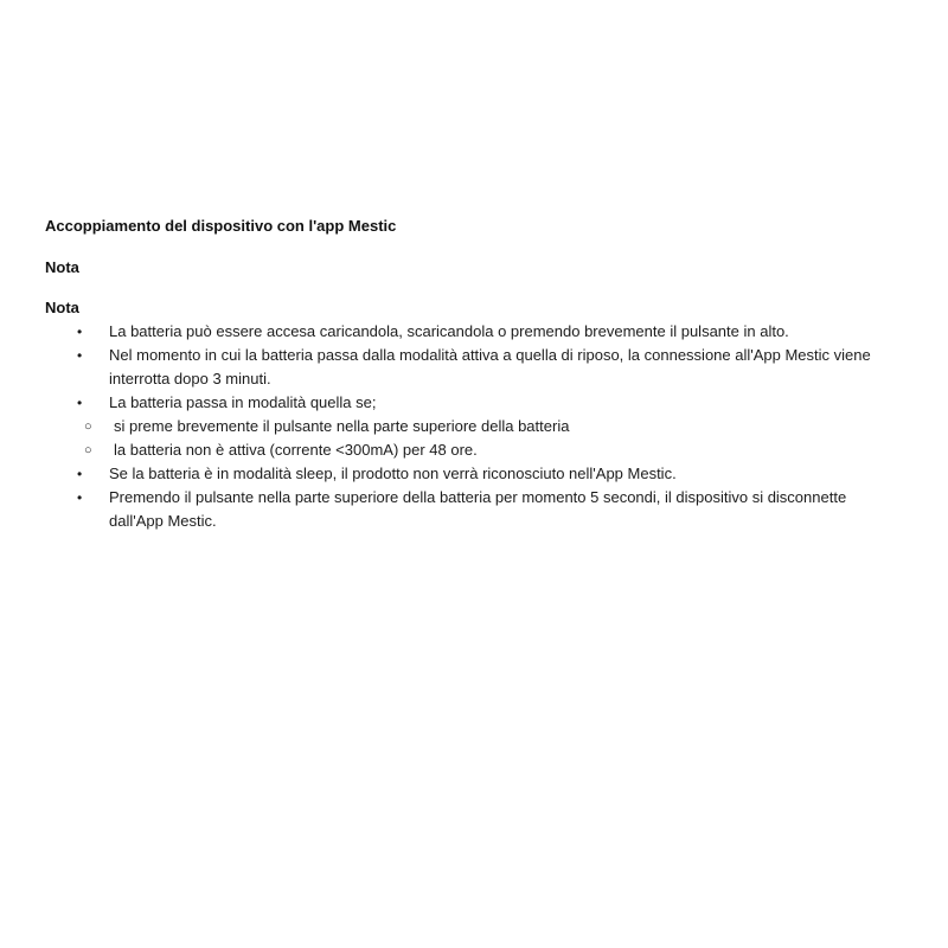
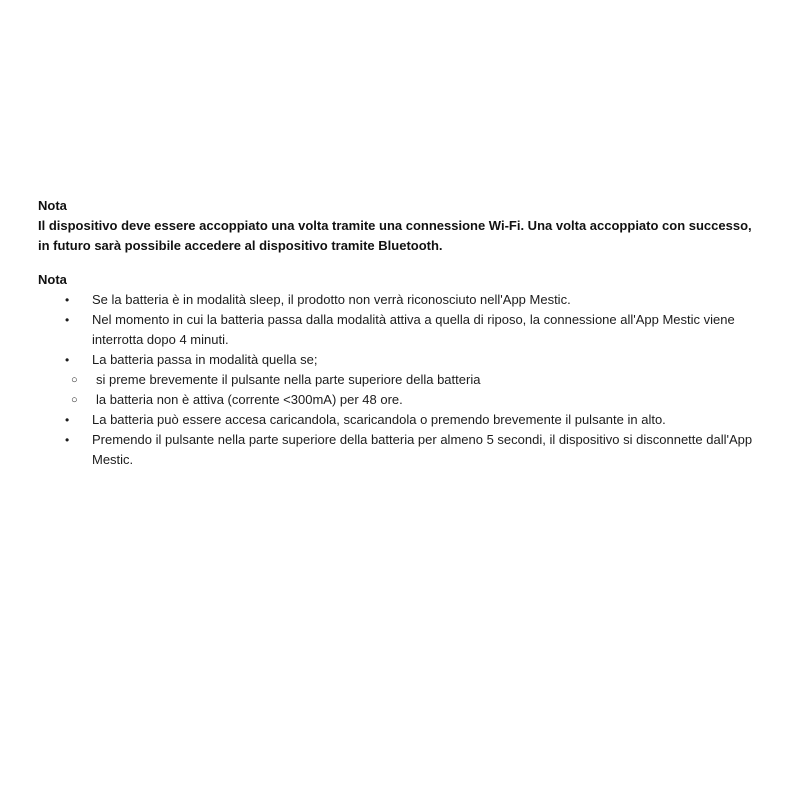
- Accoppiamento del dispositivo con l'app Mestic
  Nota
+ Il dispositivo deve essere accoppiato una volta tramite una connessione Wi-Fi. Una volta accoppiato con successo, in futuro sarà possibile accedere al dispositivo tramite Bluetooth.
  Nota
  •
- La batteria può essere accesa caricandola, scaricandola o premendo brevemente il pulsante in alto.
+ Se la batteria è in modalità sleep, il prodotto non verrà riconosciuto nell'App Mestic.
  •
- Nel momento in cui la batteria passa dalla modalità attiva a quella di riposo, la connessione all'App Mestic viene interrotta dopo 3 minuti.
+ Nel momento in cui la batteria passa dalla modalità attiva a quella di riposo, la connessione all'App Mestic viene interrotta dopo 4 minuti.
  •
  La batteria passa in modalità quella se;
  ○
  si preme brevemente il pulsante nella parte superiore della batteria
  ○
  la batteria non è attiva (corrente <300mA) per 48 ore.
  •
- Se la batteria è in modalità sleep, il prodotto non verrà riconosciuto nell'App Mestic.
+ La batteria può essere accesa caricandola, scaricandola o premendo brevemente il pulsante in alto.
  •
- Premendo il pulsante nella parte superiore della batteria per momento 5 secondi, il dispositivo si disconnette dall'App Mestic.
+ Premendo il pulsante nella parte superiore della batteria per almeno 5 secondi, il dispositivo si disconnette dall'App Mestic.
